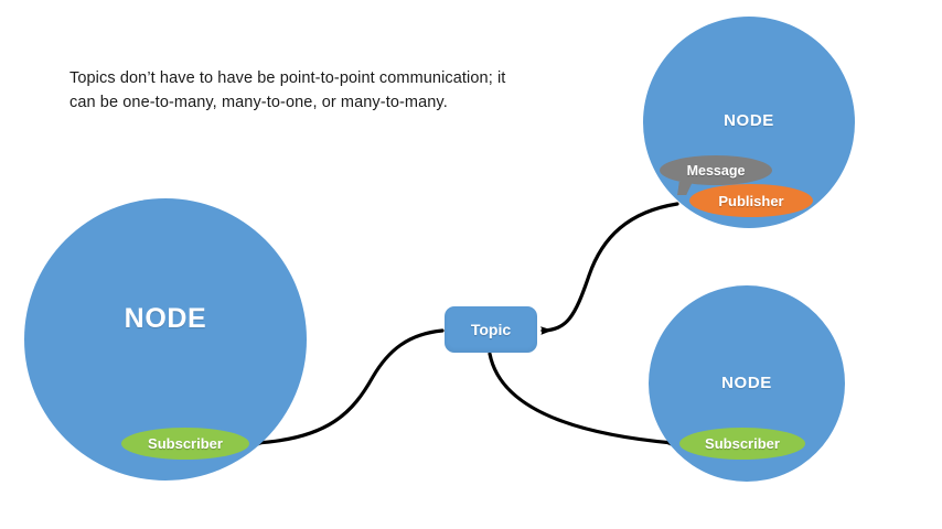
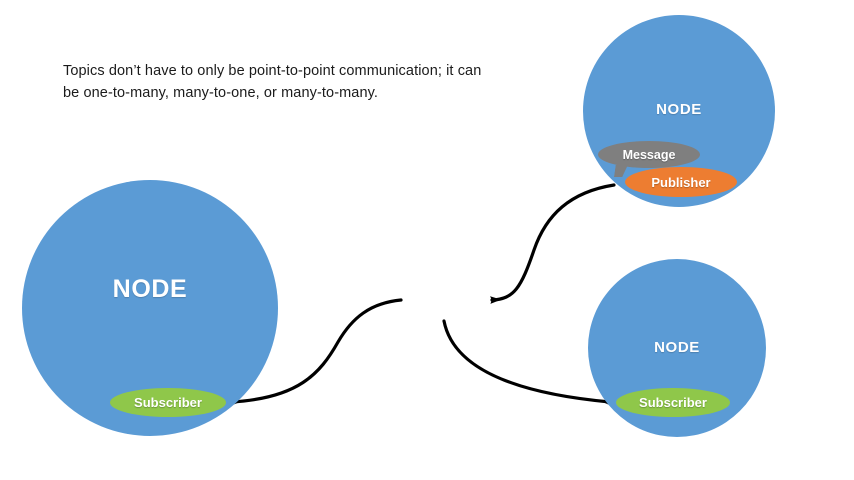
- Topics don’t have to have be point-to-point communication; it can be one-to-many, many-to-one, or many-to-many.
+ Topics don’t have to only be point-to-point communication; it can be one-to-many, many-to-one, or many-to-many.
  NODE
  Subscriber
  NODE
  Message
  Publisher
  NODE
  Subscriber
- Topic
